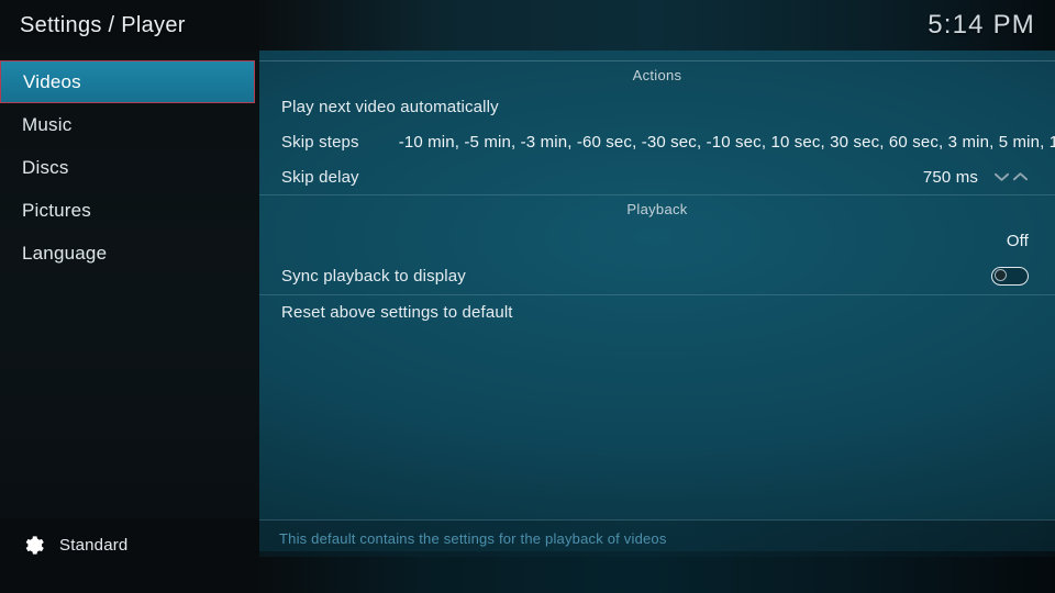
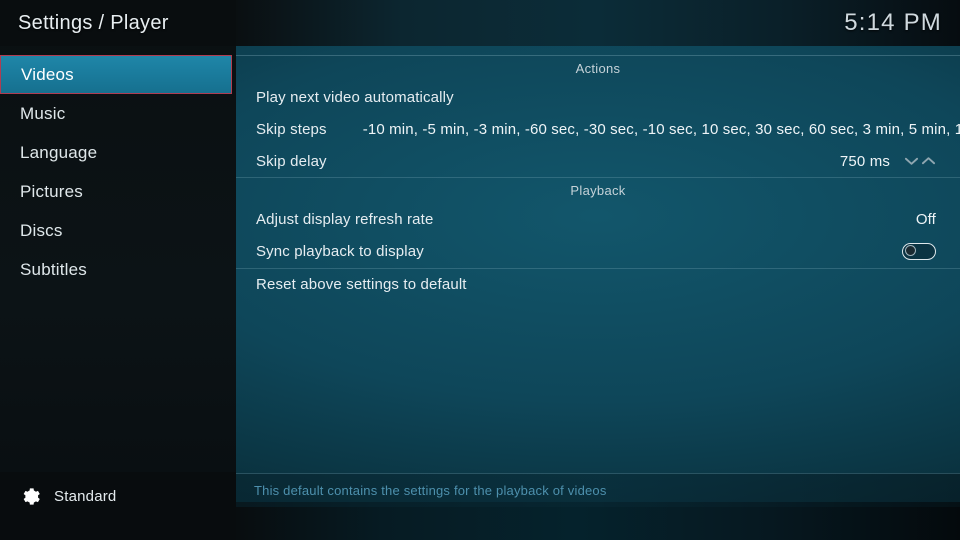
  Settings / Player
  5:14 PM
  Videos
  Music
- Discs
+ Language
  Pictures
- Language
+ Discs
+ Subtitles
  Standard
  Actions
  Play next video automatically
  Skip steps
  -10 min, -5 min, -3 min, -60 sec, -30 sec, -10 sec, 10 sec, 30 sec, 60 sec, 3 min, 5 min, 1
  Skip delay
  750 ms
  Playback
+ Adjust display refresh rate
  Off
  Sync playback to display
  Reset above settings to default
  This default contains the settings for the playback of videos
